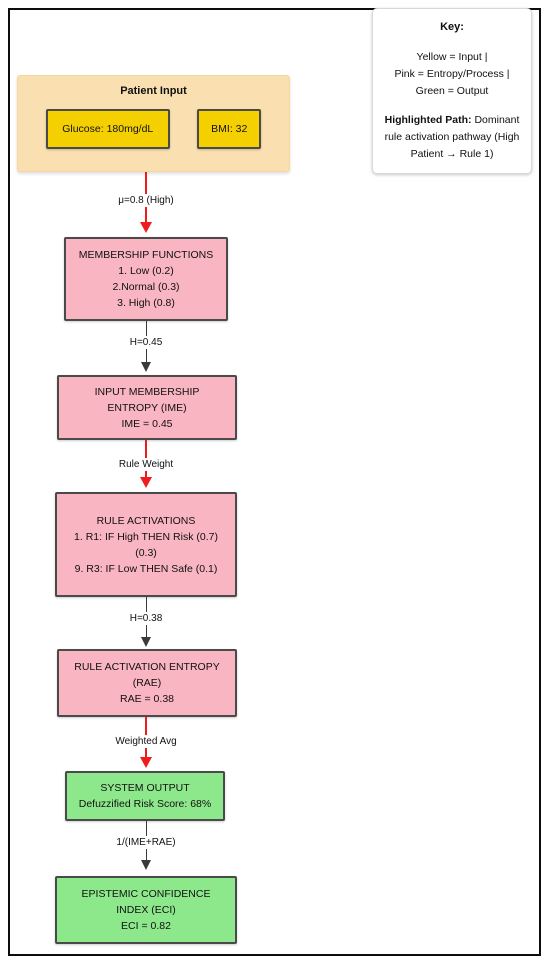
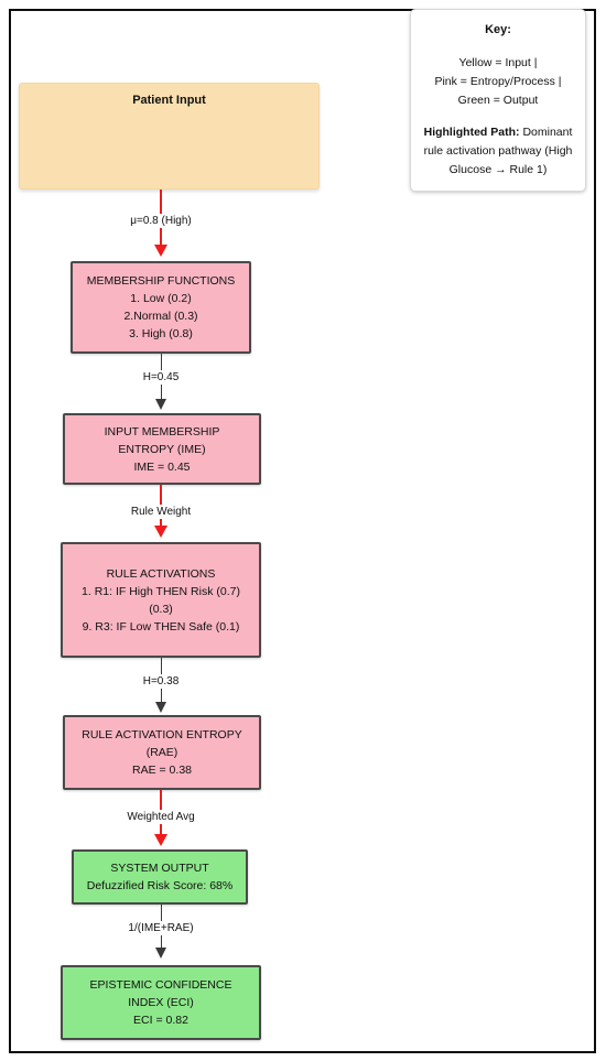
  Key:
  Yellow = Input |
  Pink = Entropy/Process |
  Green = Output
- Highlighted Path: Dominant rule activation pathway (High Patient → Rule 1)
+ Highlighted Path: Dominant rule activation pathway (High Glucose → Rule 1)
  Patient Input
- Glucose: 180mg/dL
- BMI: 32
  μ=0.8 (High)
  MEMBERSHIP FUNCTIONS
  1. Low (0.2)
  2.Normal (0.3)
  3. High (0.8)
  H=0.45
  INPUT MEMBERSHIP
  ENTROPY (IME)
  IME = 0.45
  Rule Weight
  RULE ACTIVATIONS
  1. R1: IF High THEN Risk (0.7)
  (0.3)
  9. R3: IF Low THEN Safe (0.1)
  H=0.38
  RULE ACTIVATION ENTROPY
  (RAE)
  RAE = 0.38
  Weighted Avg
  SYSTEM OUTPUT
  Defuzzified Risk Score: 68%
  1/(IME+RAE)
  EPISTEMIC CONFIDENCE
  INDEX (ECI)
  ECI = 0.82
